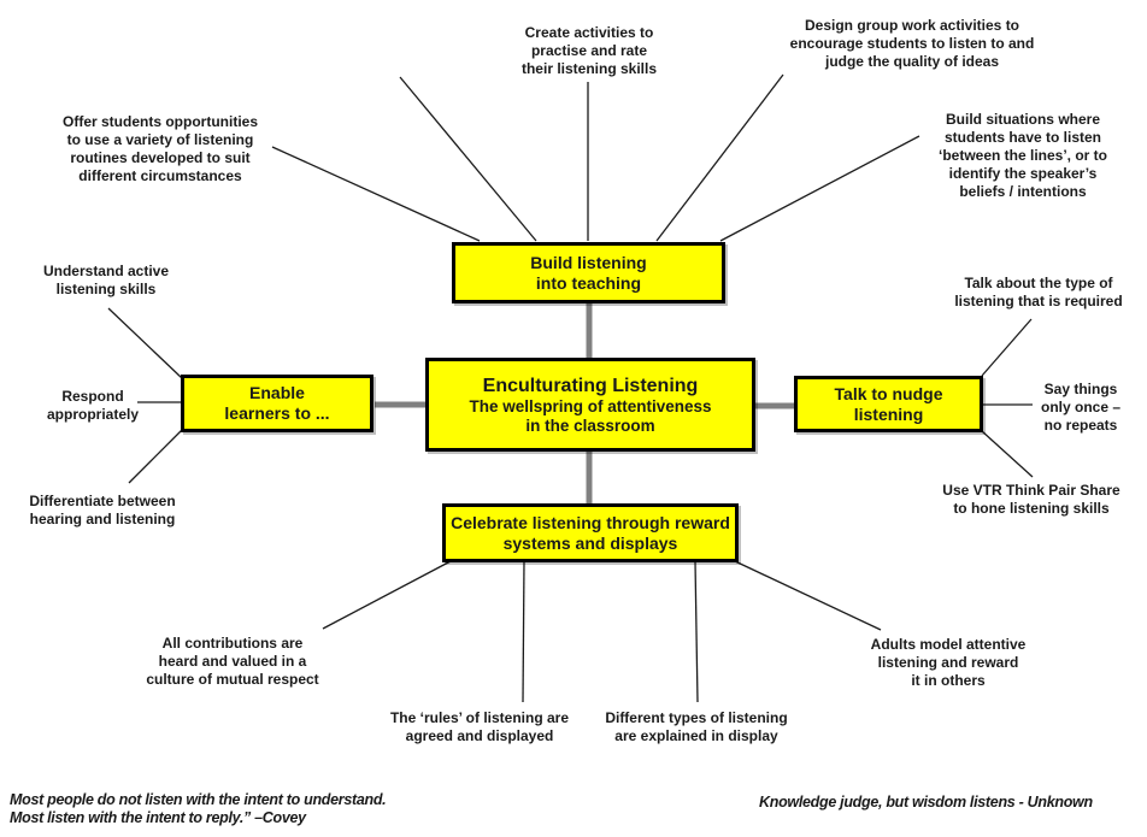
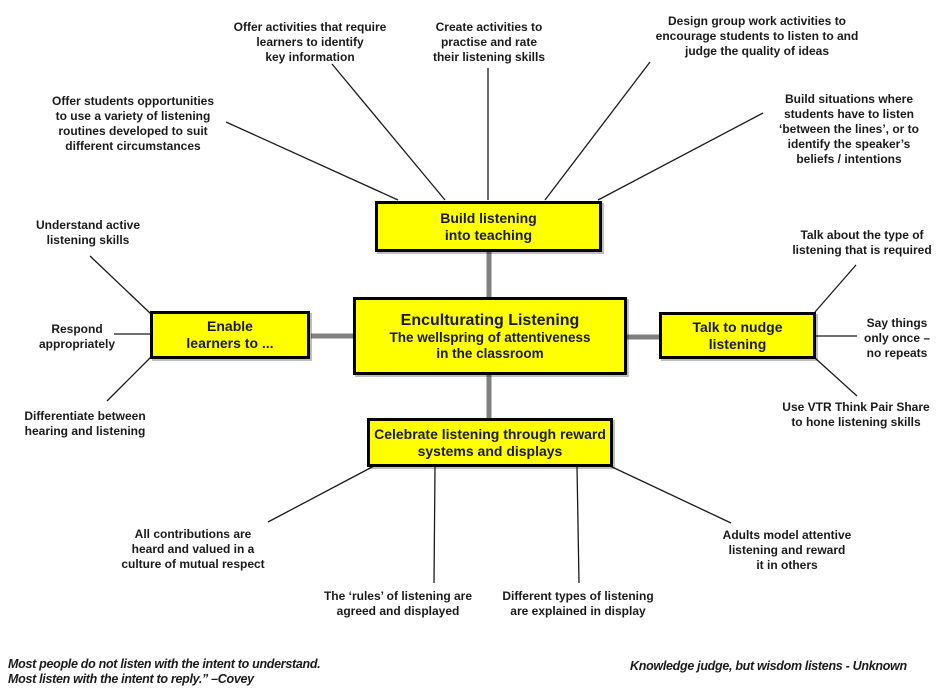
  Enculturating Listening
  The wellspring of attentiveness
  in the classroom
  Build listening
  into teaching
  Enable
  learners to ...
  Talk to nudge
  listening
  Celebrate listening through reward
  systems and displays
+ Offer activities that require
+ learners to identify
+ key information
  Create activities to
  practise and rate
  their listening skills
  Design group work activities to
  encourage students to listen to and
  judge the quality of ideas
  Offer students opportunities
  to use a variety of listening
  routines developed to suit
  different circumstances
  Build situations where
  students have to listen
  ‘between the lines’, or to
  identify the speaker’s
  beliefs / intentions
  Understand active
  listening skills
  Respond
  appropriately
  Differentiate between
  hearing and listening
  Talk about the type of
  listening that is required
  Say things
  only once –
  no repeats
  Use VTR Think Pair Share
  to hone listening skills
  All contributions are
  heard and valued in a
  culture of mutual respect
  The ‘rules’ of listening are
  agreed and displayed
  Different types of listening
  are explained in display
  Adults model attentive
  listening and reward
  it in others
  Most people do not listen with the intent to understand.
  Most listen with the intent to reply.” –Covey
  Knowledge judge, but wisdom listens - Unknown
